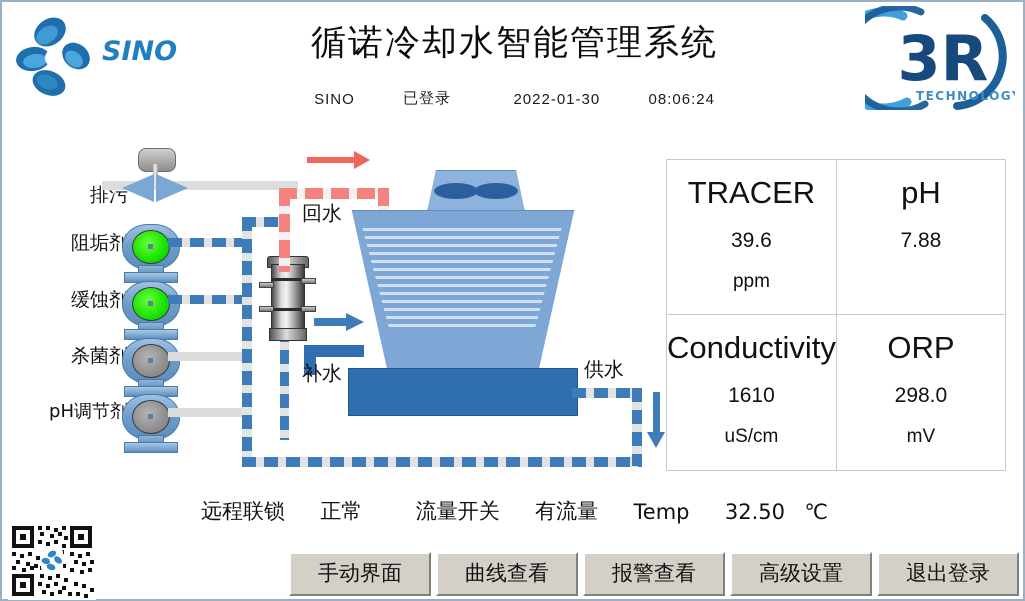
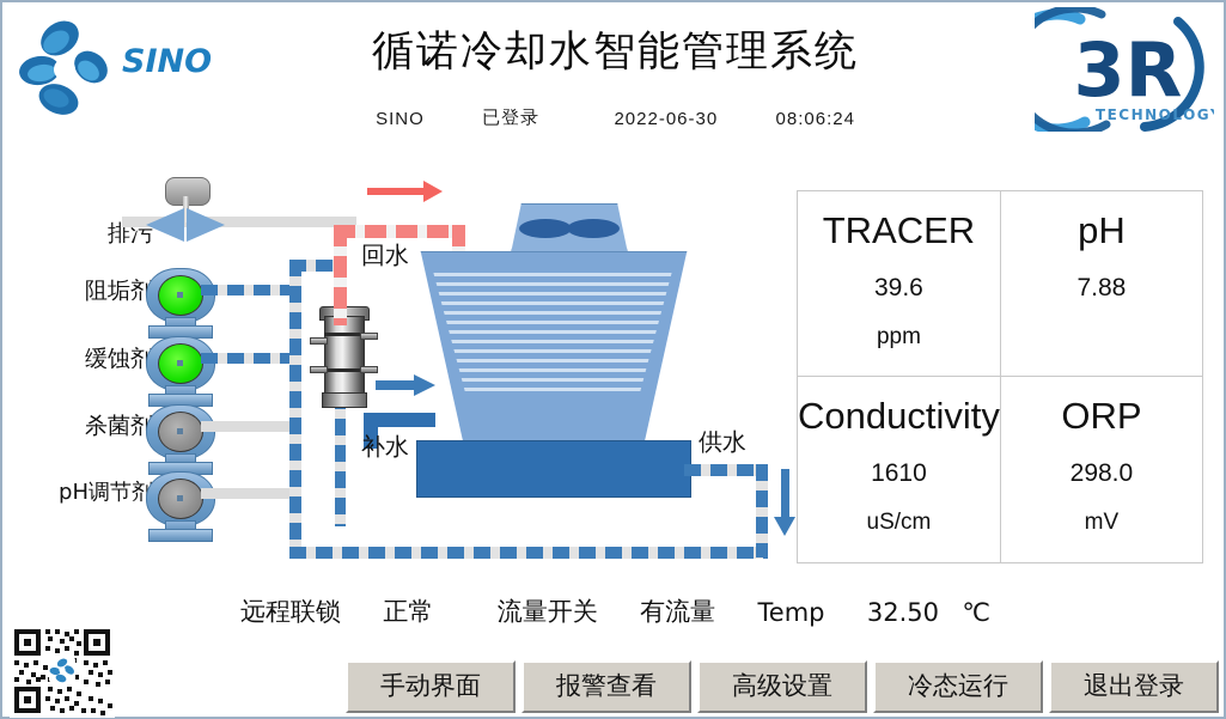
  SINO
  3R
  TECHNOLOG
  循诺冷却水智能管理系统
- SINO 已登录 2022-01-30 08:06:24
+ SINO 已登录 2022-06-30 08:06:24
  排污
  阻垢剂
  缓蚀剂
  杀菌剂
  pH调节剂
  回水
  补水
  供水
  TRACER
  39.6
  ppm
  pH
  7.88
  Conductivity
  1610
  uS/cm
  ORP
  298.0
  mV
  远程联锁 正常 流量开关 有流量 Temp 32.50 ℃
  手动界面
- 曲线查看
  报警查看
  高级设置
+ 冷态运行
  退出登录
